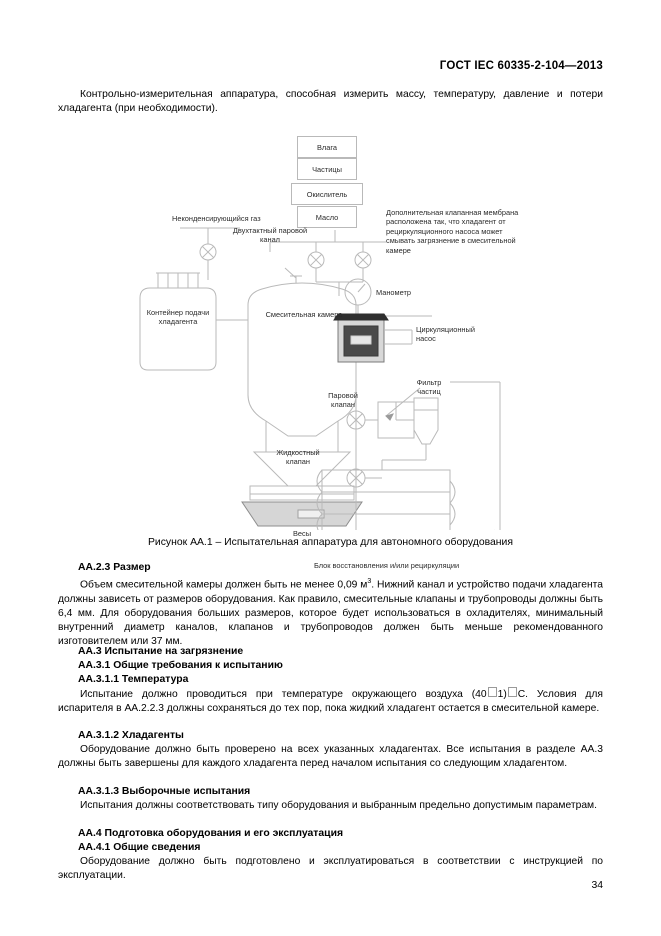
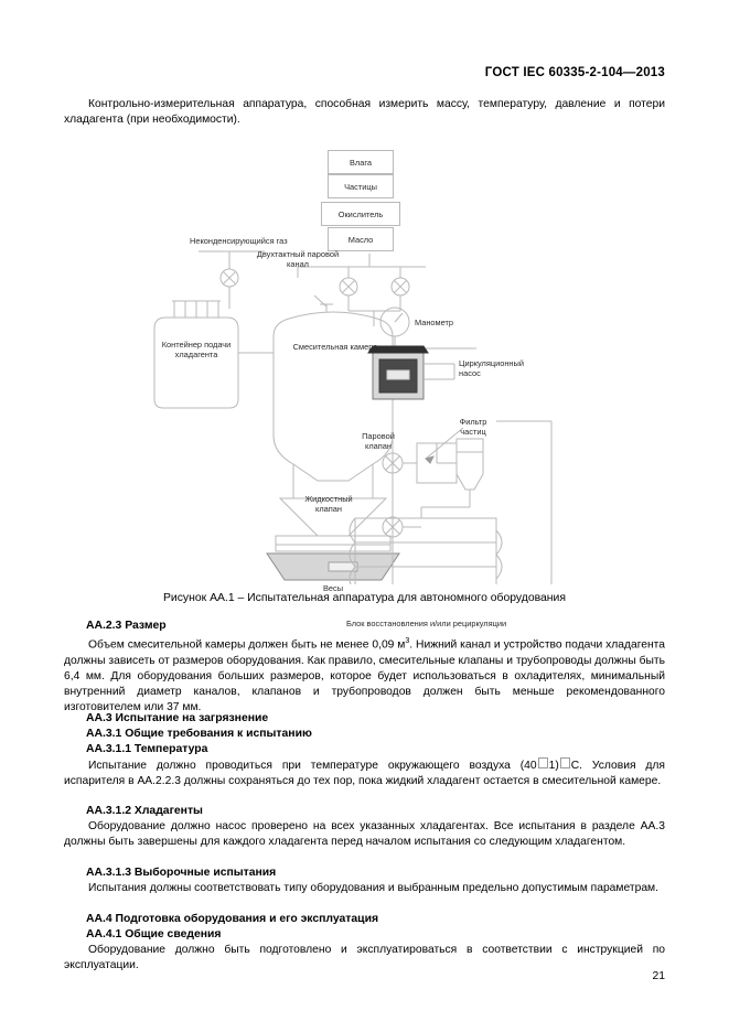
  ГОСТ IEC 60335-2-104—2013
  Контрольно-измерительная аппаратура, способная измерить массу, температуру, давление и потери хладагента (при необходимости).
  Влага
  Частицы
  Окислитель
  Масло
- Дополнительная клапанная мембрана расположена так, что хладагент от рециркуляционного насоса может смывать загрязнение в смесительной камере
  Неконденсирующийся газ
  Двухтактный паровой канал
  Контейнер подачи хладагента
  Смесительная камера
  Манометр
  Циркуляционный насос
  Весы
  Паровой клапан
  Фильтр частиц
  Жидкостный клапан
  Блок восстановления и/или рециркуляции
  Рисунок АА.1 – Испытательная аппаратура для автономного оборудования
  АА.2.3 Размер
  Объем смесительной камеры должен быть не менее 0,09 м . Нижний канал и устройство подачи хладагента должны зависеть от размеров оборудования. Как правило, смесительные клапаны и трубопроводы должны быть 6,4 мм. Для оборудования больших размеров, которое будет использоваться в охладителях, минимальный внутренний диаметр каналов, клапанов и трубопроводов должен быть меньше рекомендованного изготовителем или 37 мм.
  АА.3 Испытание на загрязнение
  АА.3.1 Общие требования к испытанию
  АА.3.1.1 Температура
  Испытание должно проводиться при температуре окружающего воздуха (40 1) С. Условия для испарителя в АА.2.2.3 должны сохраняться до тех пор, пока жидкий хладагент остается в смесительной камере.
  АА.3.1.2 Хладагенты
- Оборудование должно быть проверено на всех указанных хладагентах. Все испытания в разделе АА.3 должны быть завершены для каждого хладагента перед началом испытания со следующим хладагентом.
+ Оборудование должно насос проверено на всех указанных хладагентах. Все испытания в разделе АА.3 должны быть завершены для каждого хладагента перед началом испытания со следующим хладагентом.
  АА.3.1.3 Выборочные испытания
  Испытания должны соответствовать типу оборудования и выбранным предельно допустимым параметрам.
  АА.4 Подготовка оборудования и его эксплуатация
  АА.4.1 Общие сведения
  Оборудование должно быть подготовлено и эксплуатироваться в соответствии с инструкцией по эксплуатации.
- 34
+ 21
